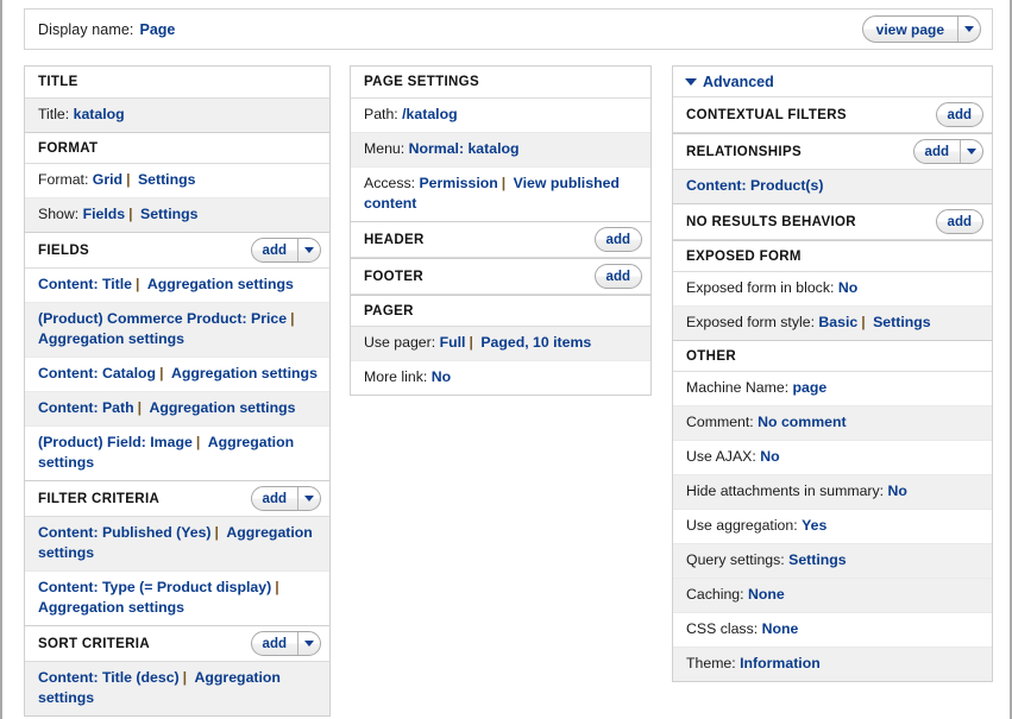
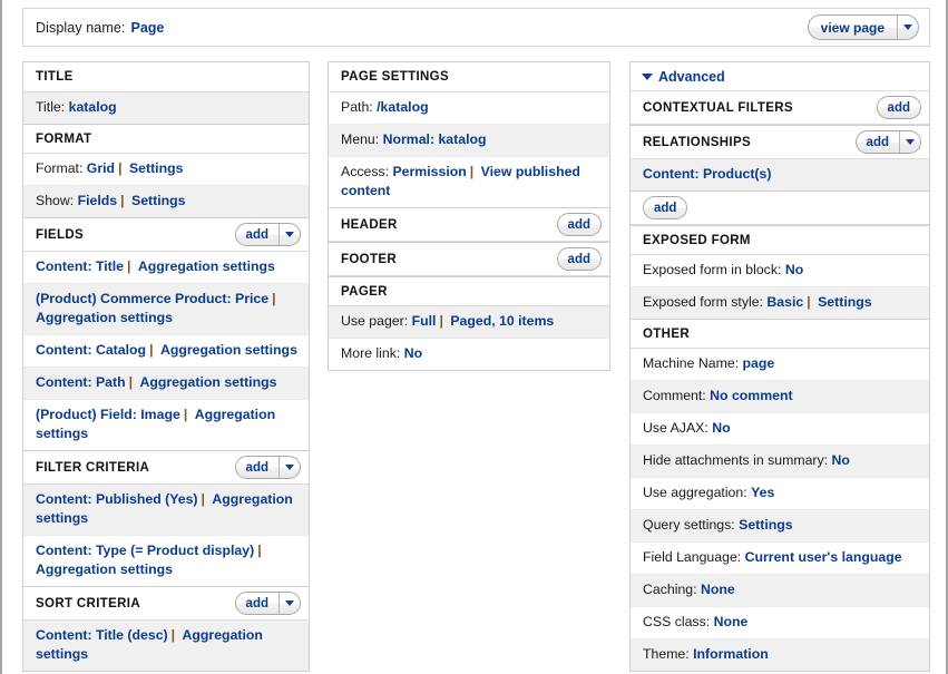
  Display name:
  Page
  view page
  TITLE
  Title: katalog
  FORMAT
  Format: Grid | Settings
  Show: Fields | Settings
  FIELDS
  add
  Content: Title | Aggregation settings
  (Product) Commerce Product: Price | Aggregation settings
  Content: Catalog | Aggregation settings
  Content: Path | Aggregation settings
  (Product) Field: Image | Aggregation settings
  FILTER CRITERIA
  add
  Content: Published (Yes) | Aggregation settings
  Content: Type (= Product display) | Aggregation settings
  SORT CRITERIA
  add
  Content: Title (desc) | Aggregation settings
  PAGE SETTINGS
  Path: /katalog
  Menu: Normal: katalog
  Access: Permission | View published content
  HEADER
  add
  FOOTER
  add
  PAGER
  Use pager: Full | Paged, 10 items
  More link: No
  Advanced
  CONTEXTUAL FILTERS
  add
  RELATIONSHIPS
  add
  Content: Product(s)
- NO RESULTS BEHAVIOR
  add
  EXPOSED FORM
  Exposed form in block: No
  Exposed form style: Basic | Settings
  OTHER
  Machine Name: page
  Comment: No comment
  Use AJAX: No
  Hide attachments in summary: No
  Use aggregation: Yes
  Query settings: Settings
+ Field Language: Current user's language
  Caching: None
  CSS class: None
  Theme: Information
